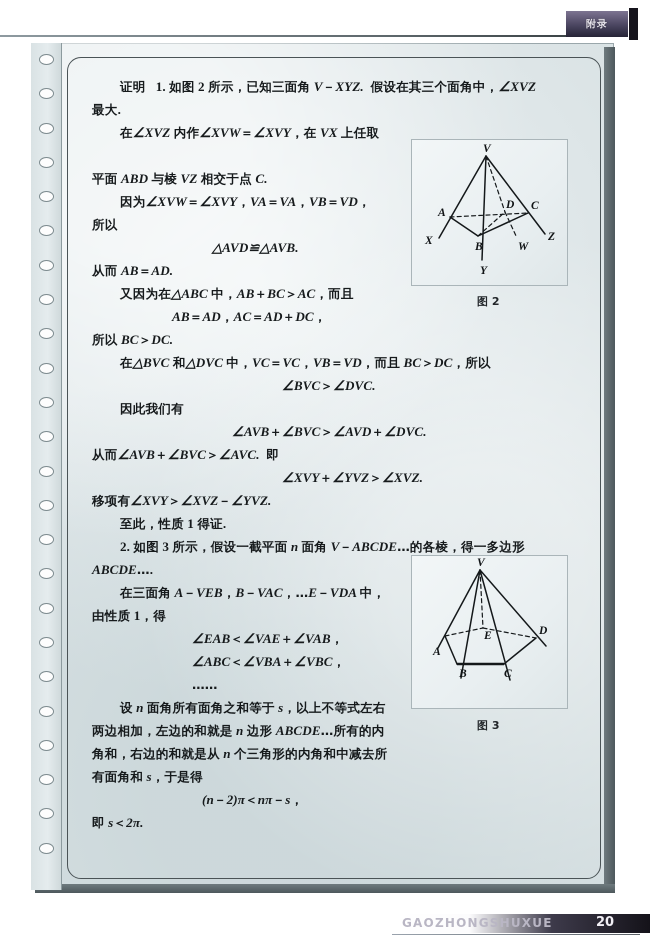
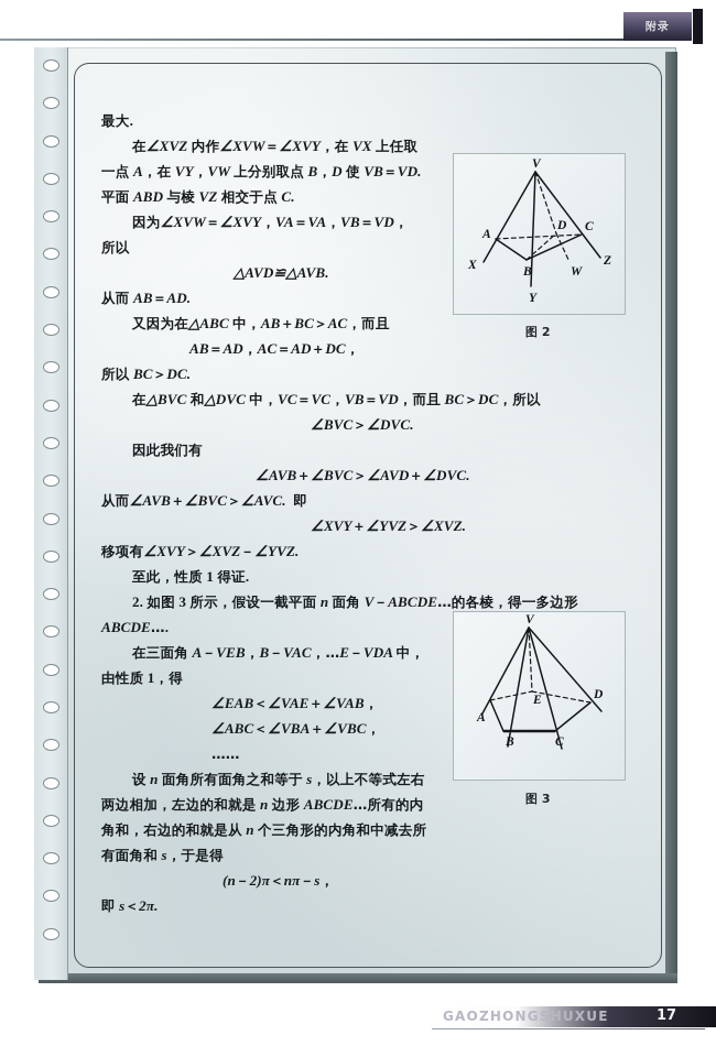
  附录
  GAOZHONGSHUXUE
- 20
+ 17
- 证明 1. 如图 2 所示，已知三面角 V－XYZ. 假设在其三个面角中，∠XVZ
  最大.
  在∠XVZ 内作∠XVW＝∠XVY，在 VX 上任取
+ 一点 A，在 VY，VW 上分别取点 B，D 使 VB＝VD.
  平面 ABD 与棱 VZ 相交于点 C.
  因为∠XVW＝∠XVY，VA＝VA，VB＝VD，
  所以
  △AVD≌△AVB.
  从而 AB＝AD.
  又因为在△ABC 中，AB＋BC＞AC，而且
  AB＝AD，AC＝AD＋DC，
  所以 BC＞DC.
  在△BVC 和△DVC 中，VC＝VC，VB＝VD，而且 BC＞DC，所以
  ∠BVC＞∠DVC.
  因此我们有
  ∠AVB＋∠BVC＞∠AVD＋∠DVC.
  从而∠AVB＋∠BVC＞∠AVC. 即
  ∠XVY＋∠YVZ＞∠XVZ.
  移项有∠XVY＞∠XVZ－∠YVZ.
  至此，性质 1 得证.
  2. 如图 3 所示，假设一截平面 n 面角 V－ABCDE…的各棱，得一多边形
  ABCDE….
  在三面角 A－VEB，B－VAC，…E－VDA 中，
  由性质 1，得
  ∠EAB＜∠VAE＋∠VAB，
  ∠ABC＜∠VBA＋∠VBC，
  ……
  设 n 面角所有面角之和等于 s，以上不等式左右
  两边相加，左边的和就是 n 边形 ABCDE…所有的内
  角和，右边的和就是从 n 个三角形的内角和中减去所
  有面角和 s，于是得
  (n－2)π＜nπ－s，
  即 s＜2π.
  V
  A
  B
  C
  D
  X
  Y
  Z
  W
  图 2
  V
  A
  B
  C
  D
  E
  图 3
